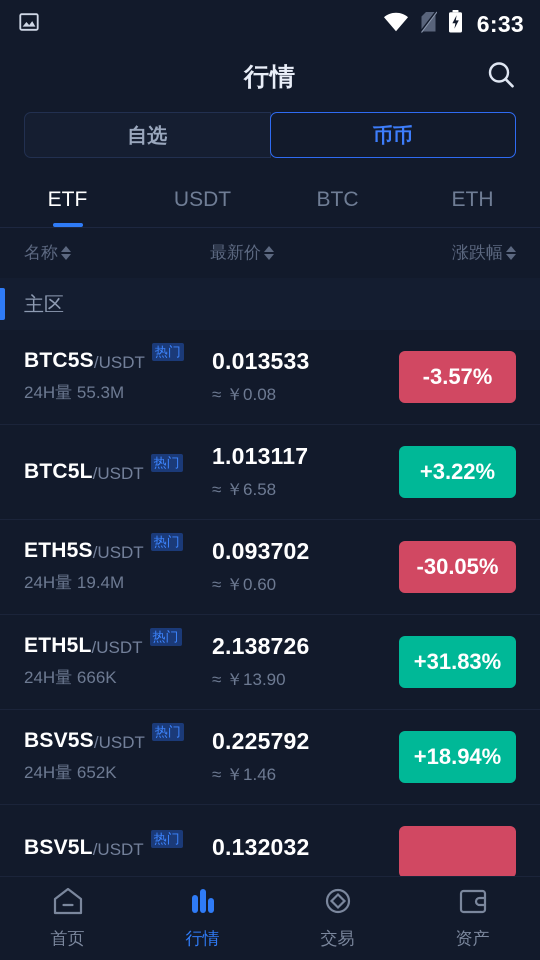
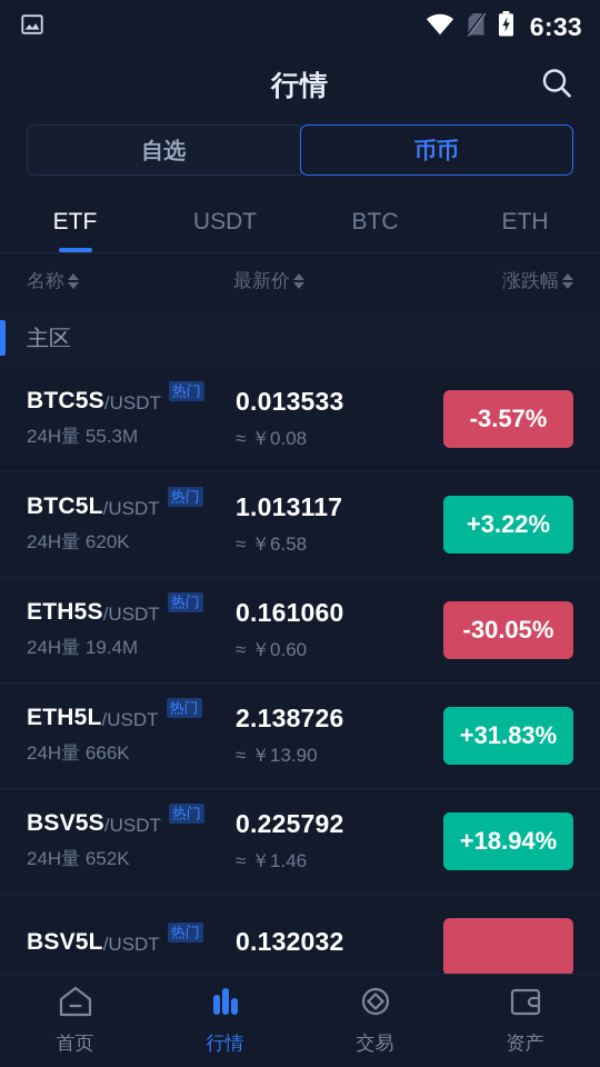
  6:33
  行情
  自选
  币币
  ETF
  USDT
  BTC
  ETH
  名称
  最新价
  涨跌幅
  主区
  BTC5S
  /USDT
  热门
  24H量 55.3M
  0.013533
  ≈ ￥0.08
  -3.57%
  BTC5L
  /USDT
  热门
+ 24H量 620K
  1.013117
  ≈ ￥6.58
  +3.22%
  ETH5S
  /USDT
  热门
  24H量 19.4M
- 0.093702
+ 0.161060
  ≈ ￥0.60
  -30.05%
  ETH5L
  /USDT
  热门
  24H量 666K
  2.138726
  ≈ ￥13.90
  +31.83%
  BSV5S
  /USDT
  热门
  24H量 652K
  0.225792
  ≈ ￥1.46
  +18.94%
  BSV5L
  /USDT
  热门
  0.132032
  首页
  行情
  交易
  资产
